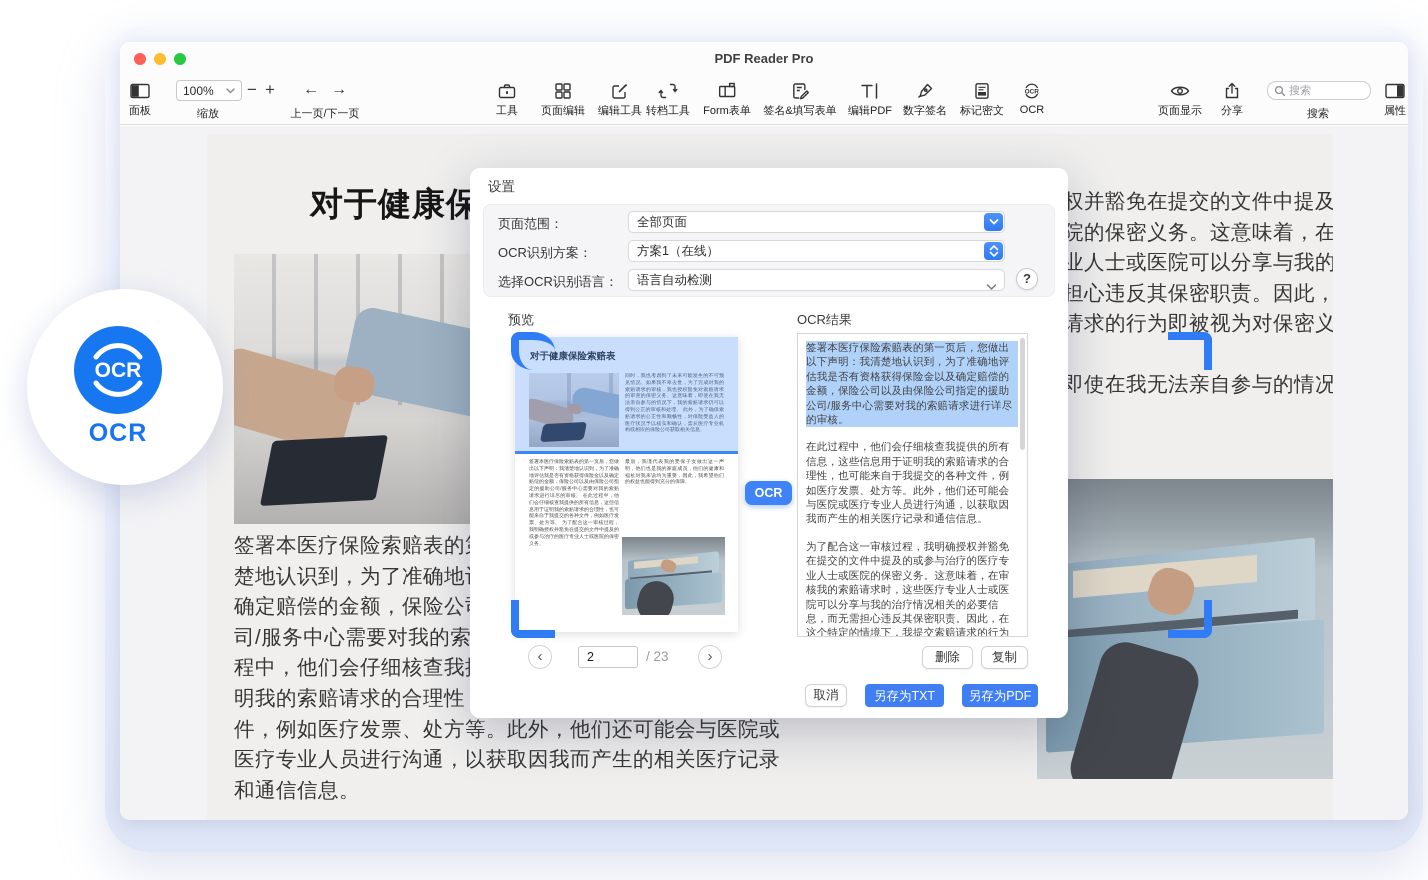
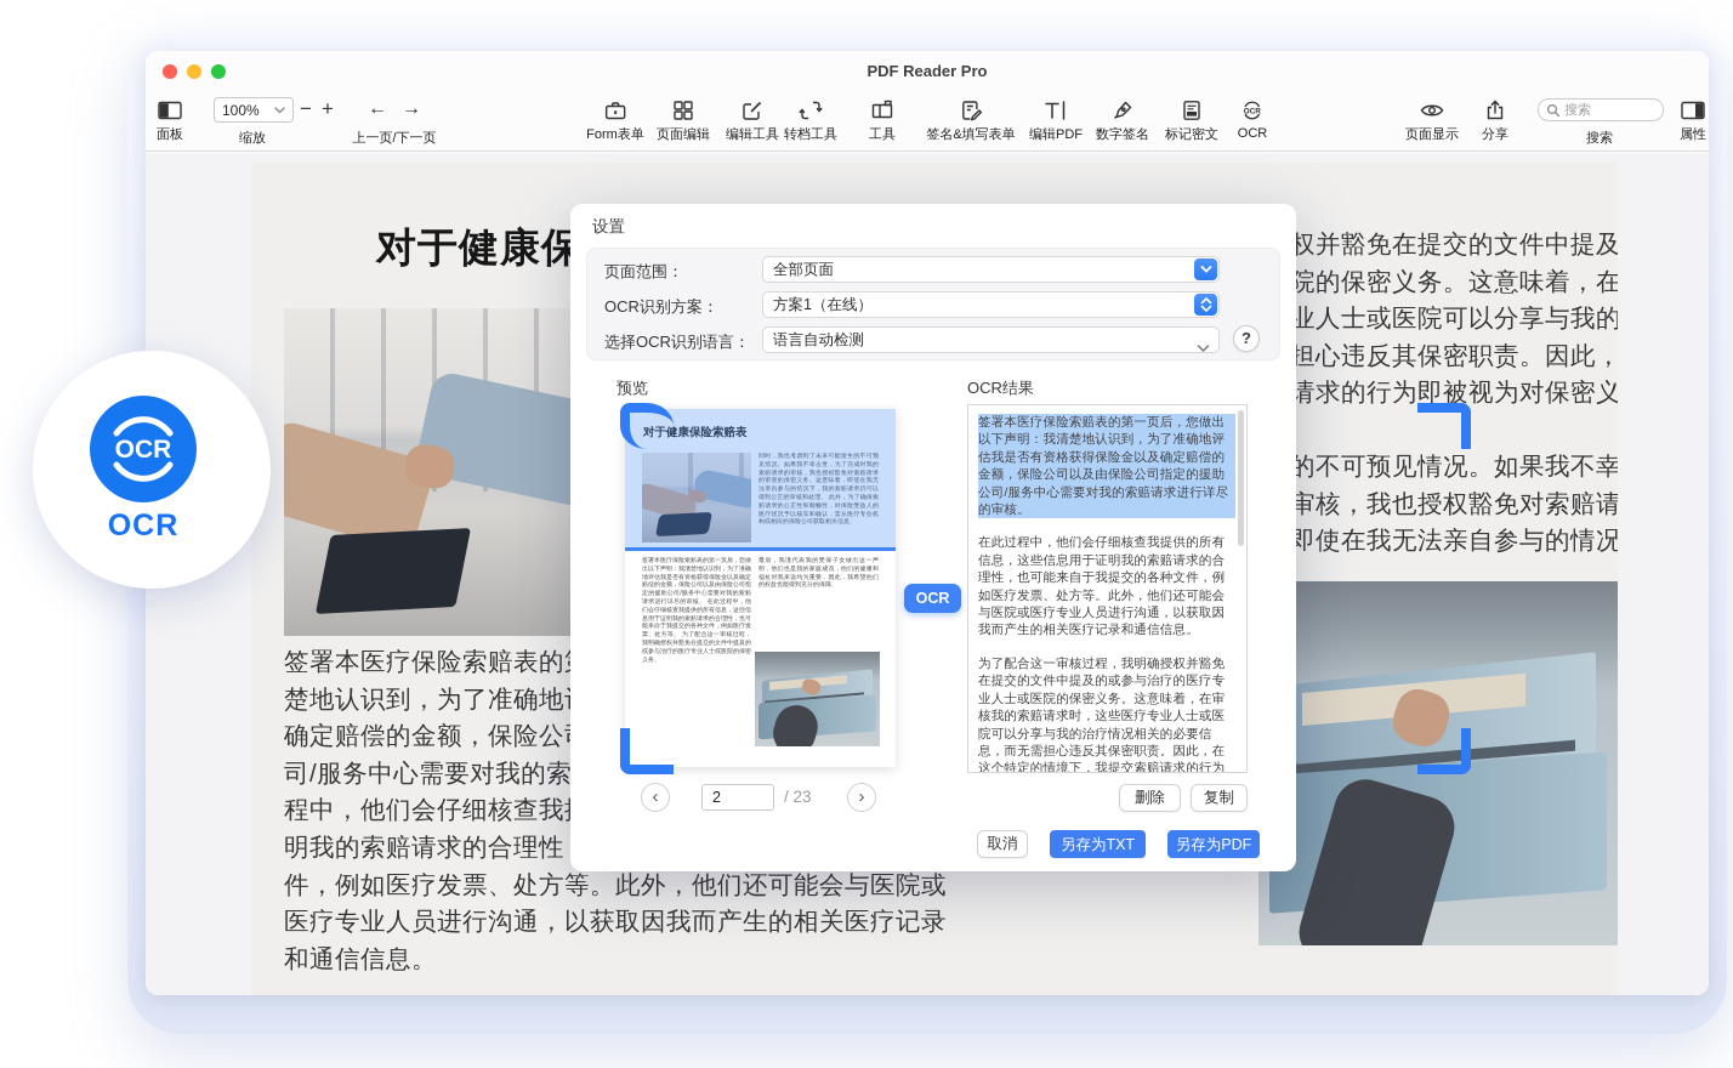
  PDF Reader Pro
  面板
  100%
  缩放
  −
  +
  ←
  →
  上一页/下一页
- 工具
+ Form表单
  页面编辑
  编辑工具
  转档工具
- Form表单
+ 工具
  签名&填写表单
  编辑PDF
  数字签名
  标记密文
  OCR
  页面显示
  分享
  搜索
  搜索
  属性
  签署本医疗保险索赔表的
  楚地认识到，为了准确地
  确定赔偿的金额，保险公
  司/服务中心需要对我的索
  程中，他们会仔细核查我
  明我的索赔请求的合理性
  件，例如医疗发票、处方等。此外，他们还可能会与医院或
  医疗专业人员进行沟通，以获取因我而产生的相关医疗记录
  和通信信息。
  权并豁免在提交的文件中提及
  院的保密义务。这意味着，在
  业人士或医院可以分享与我的
  担心违反其保密职责。因此，
  请求的行为即被视为对保密义
+ 的不可预见情况。如果我不幸
+ 审核，我也授权豁免对索赔请
  即使在我无法亲自参与的情况
  OCR
  OCR
  设置
  页面范围：
  全部页面
  OCR识别方案：
  方案1（在线）
  选择OCR识别语言：
  语言自动检测
  ?
  预览
  OCR结果
  对于健康保险索赔表
  ‹
  2
  / 23
  ›
  OCR
  签署本医疗保险索赔表的第一页后，您做出以下声明：我清楚地认识到，为了准确地评估我是否有资格获得保险金以及确定赔偿的金额，保险公司以及由保险公司指定的援助公司/服务中心需要对我的索赔请求进行详尽的审核。
  在此过程中，他们会仔细核查我提供的所有信息，这些信息用于证明我的索赔请求的合理性，也可能来自于我提交的各种文件，例如医疗发票、处方等。此外，他们还可能会与医院或医疗专业人员进行沟通，以获取因我而产生的相关医疗记录和通信信息。
  为了配合这一审核过程，我明确授权并豁免在提交的文件中提及的或参与治疗的医疗专业人士或医院的保密义务。这意味着，在审核我的索赔请求时，这些医疗专业人士或医院可以分享与我的治疗情况相关的必要信息，而无需担心违反其保密职责。因此，在这个特定的情境下，我提交索赔请求的行为
  删除
  复制
  取消
  另存为TXT
  另存为PDF
